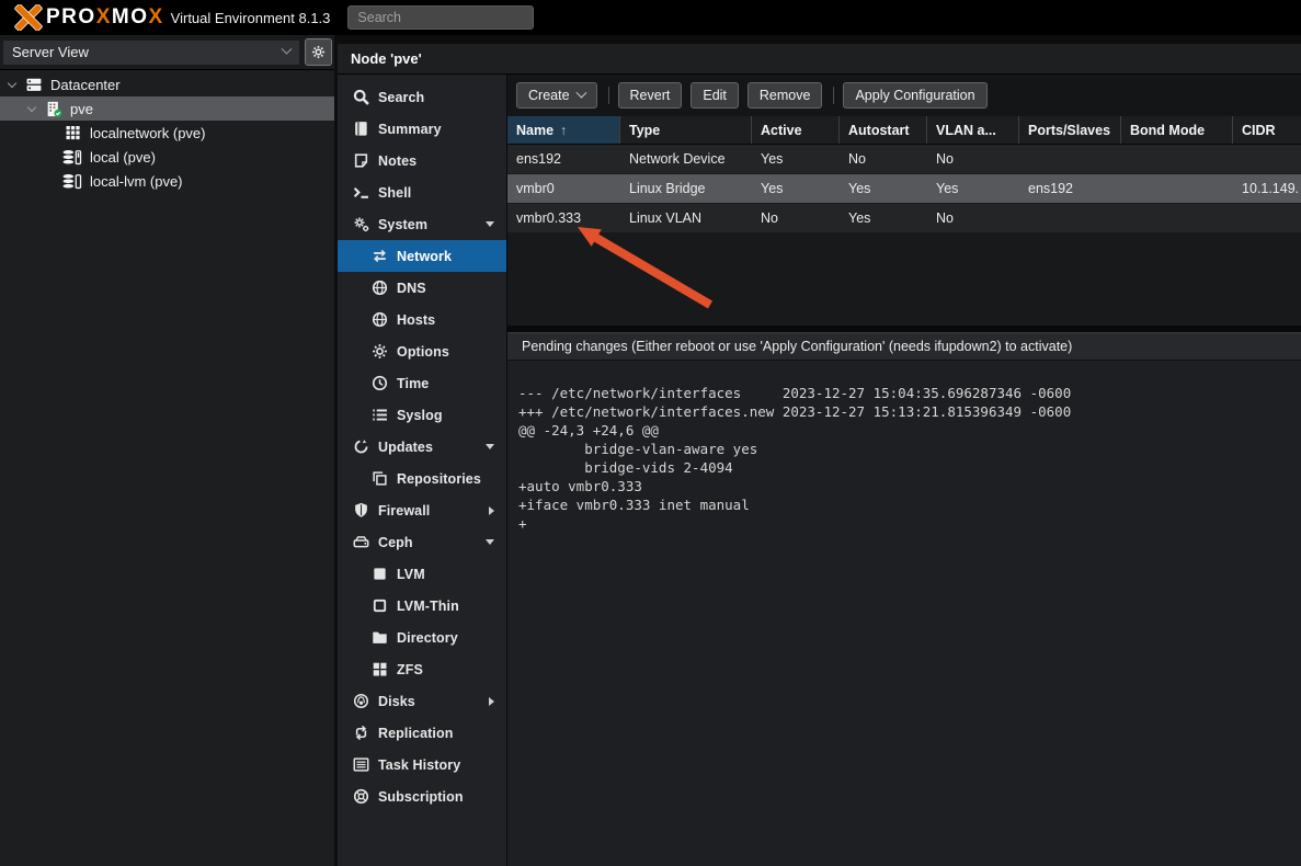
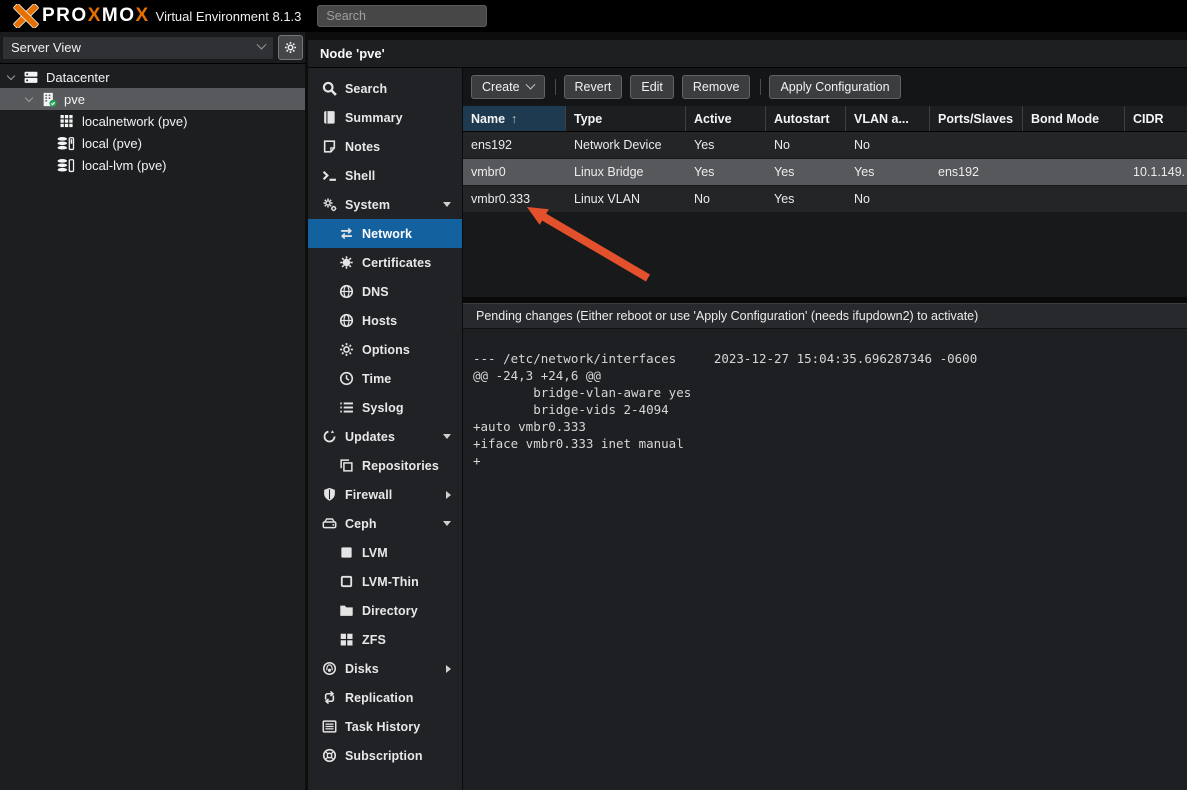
  PROXMOX
  Virtual Environment 8.1.3
  Search
  Server View
  Datacenter
  pve
  localnetwork (pve)
  local (pve)
  local-lvm (pve)
  Node 'pve'
  Search
  Summary
  Notes
  Shell
  System
  Network
+ Certificates
  DNS
  Hosts
  Options
  Time
  Syslog
  Updates
  Repositories
  Firewall
  Ceph
  LVM
  LVM-Thin
  Directory
  ZFS
  Disks
  Replication
  Task History
  Subscription
  Create
  Revert
  Edit
  Remove
  Apply Configuration
  Name
  ↑
  Type
  Active
  Autostart
  VLAN a...
  Ports/Slaves
  Bond Mode
  CIDR
  ens192
  Network Device
  Yes
  No
  No
  vmbr0
  Linux Bridge
  Yes
  Yes
  Yes
  ens192
  10.1.149.
  vmbr0.333
  Linux VLAN
  No
  Yes
  No
  Pending changes (Either reboot or use 'Apply Configuration' (needs ifupdown2) to activate)
  --- /etc/network/interfaces 2023-12-27 15:04:35.696287346 -0600
- +++ /etc/network/interfaces.new 2023-12-27 15:13:21.815396349 -0600
  @@ -24,3 +24,6 @@
  bridge-vlan-aware yes
  bridge-vids 2-4094
  +auto vmbr0.333
  +iface vmbr0.333 inet manual
  +
